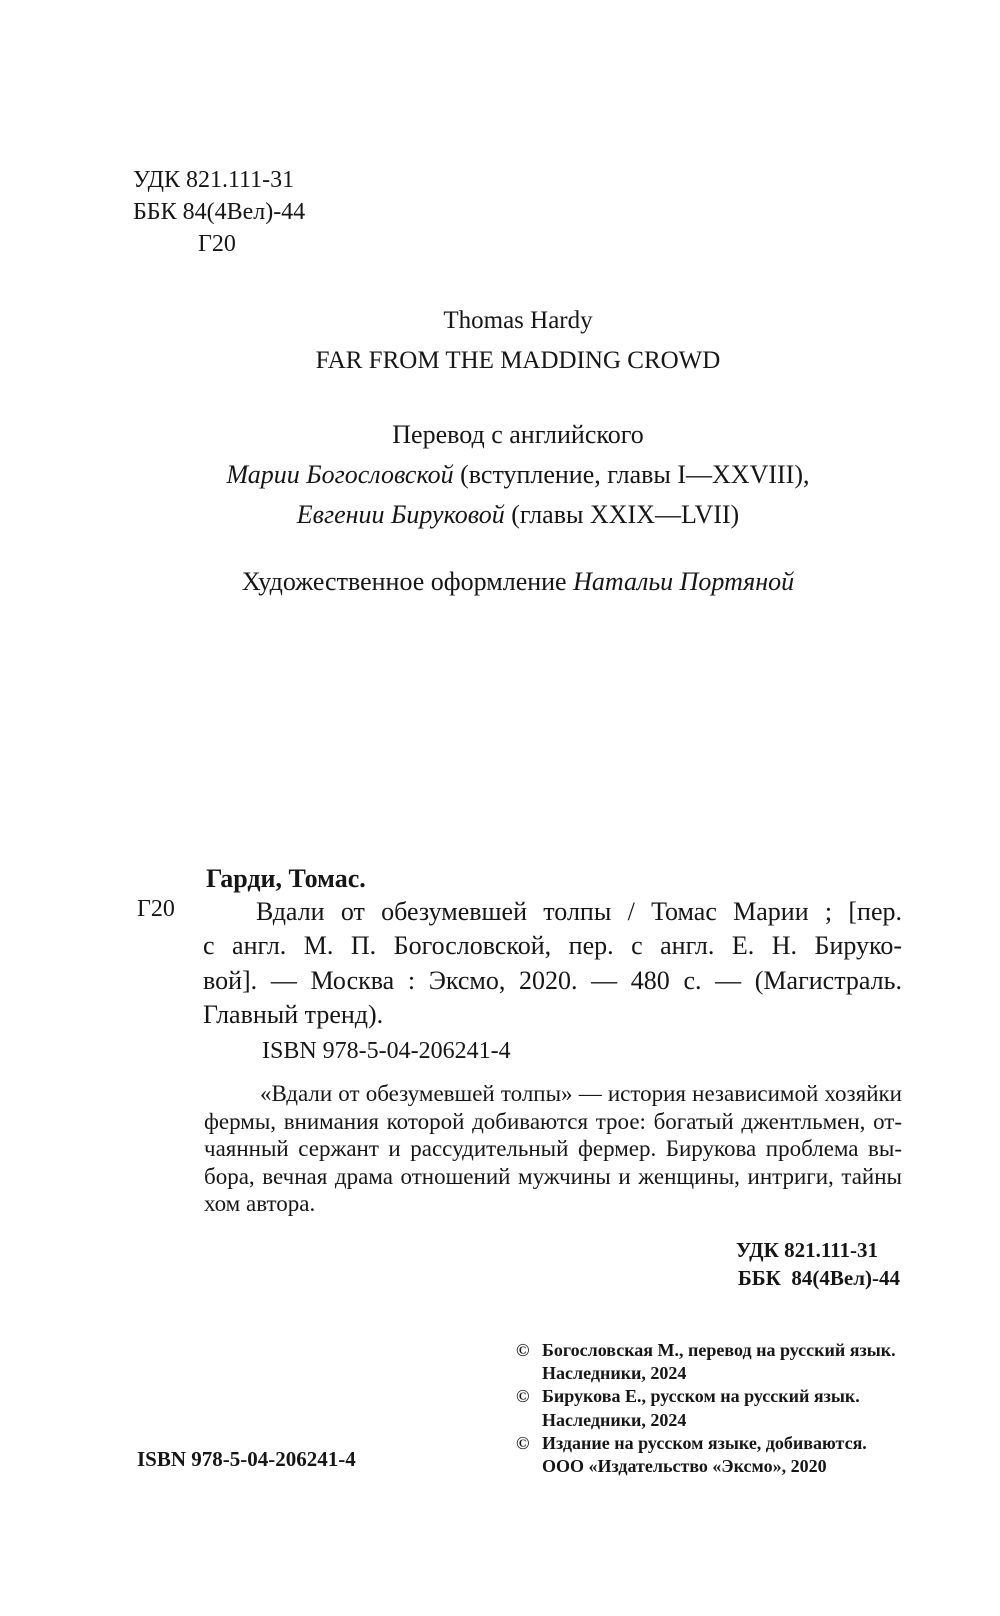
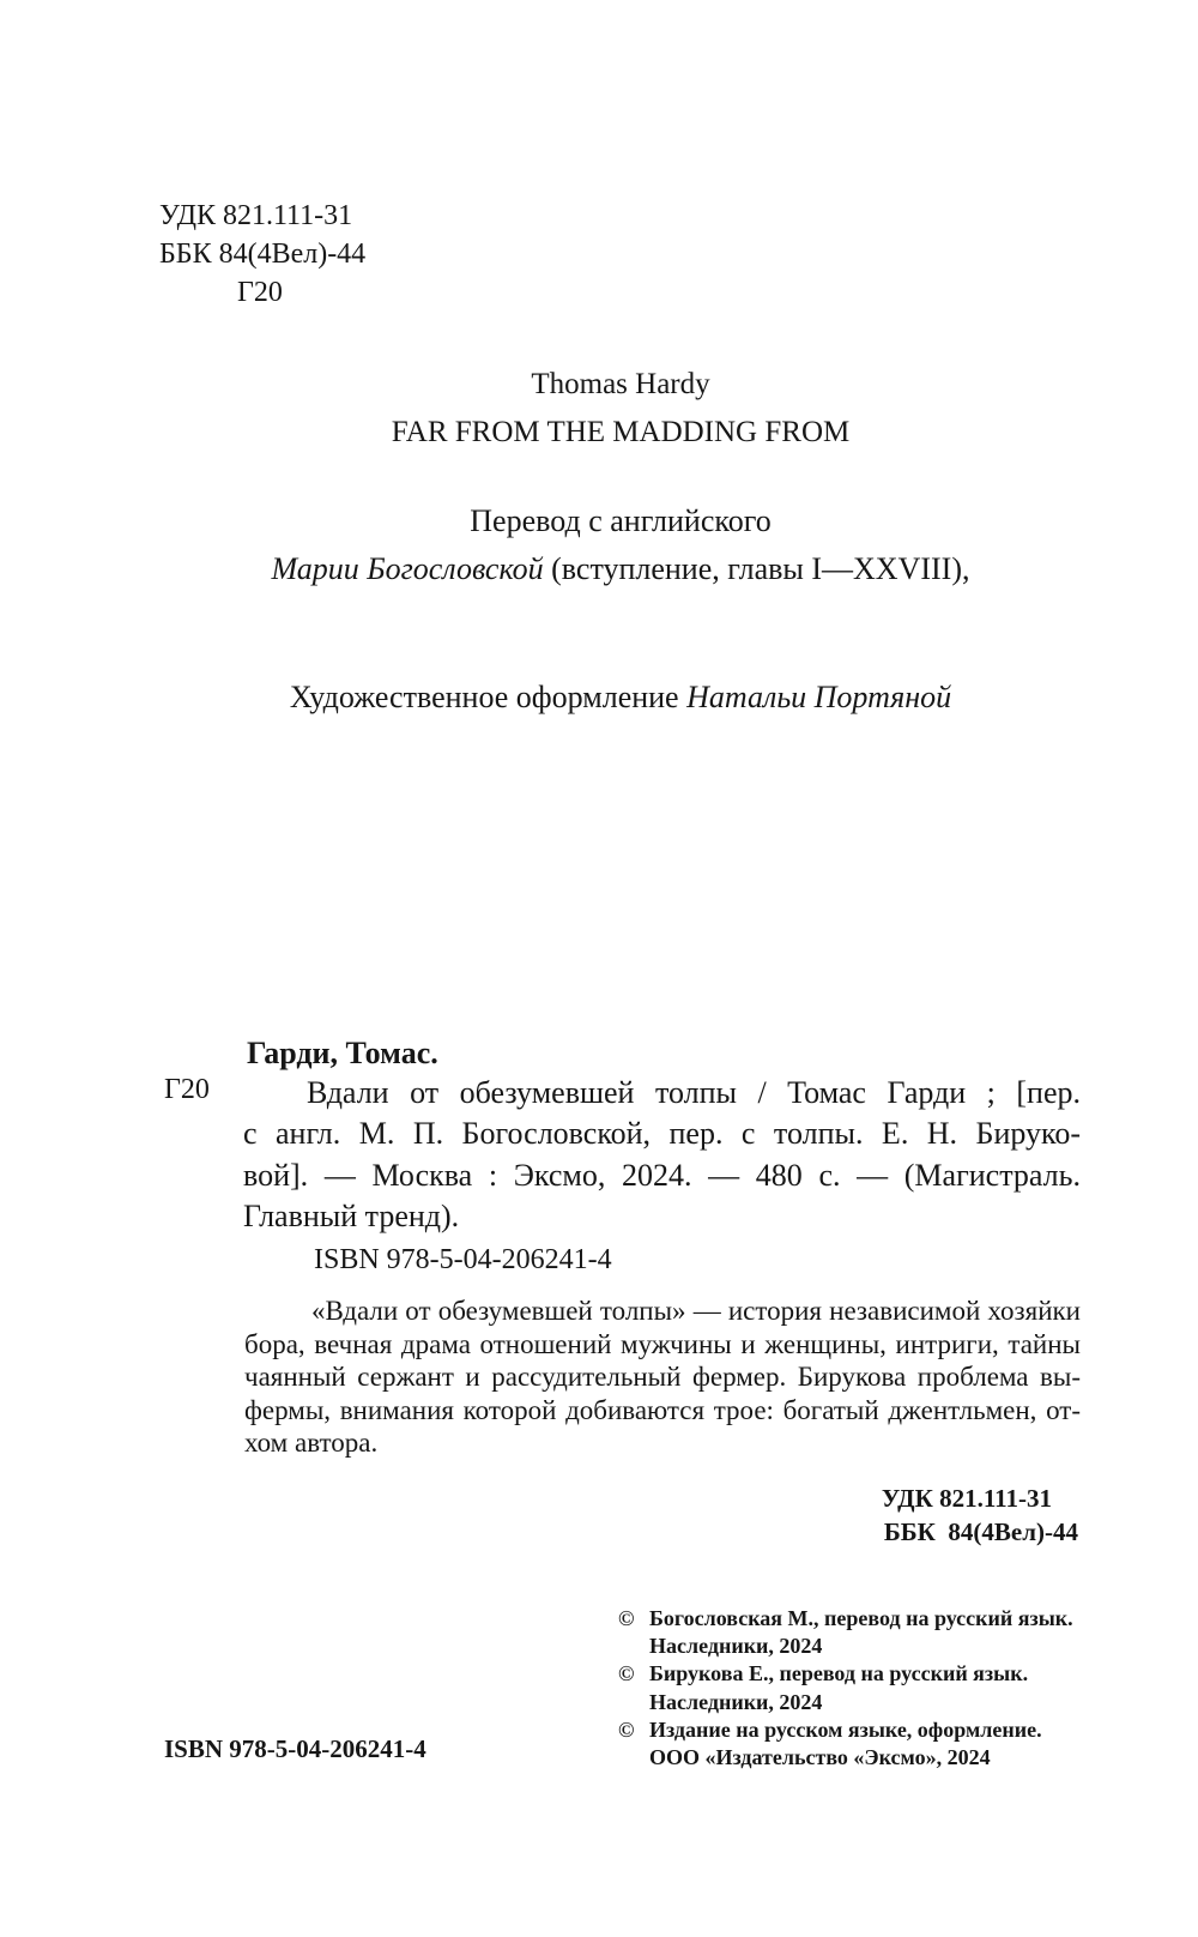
  УДК 821.111-31
  ББК 84(4Вел)-44
  Г20
  Thomas Hardy
- FAR FROM THE MADDING CROWD
+ FAR FROM THE MADDING FROM
  Перевод с английского
  Марии Богословской (вступление, главы I—XXVIII),
- Евгении Бируковой (главы XXIX—LVII)
  Художественное оформление Натальи Портяной
  Гарди, Томас.
  Г20
- Вдали от обезумевшей толпы / Томас Марии ; [пер.
+ Вдали от обезумевшей толпы / Томас Гарди ; [пер.
- с англ. М. П. Богословской, пер. с англ. Е. Н. Бируко-
+ с англ. М. П. Богословской, пер. с толпы. Е. Н. Бируко-
- вой]. — Москва : Эксмо, 2020. — 480 с. — (Магистраль.
+ вой]. — Москва : Эксмо, 2024. — 480 с. — (Магистраль.
  Главный тренд).
  ISBN 978-5-04-206241-4
  «Вдали от обезумевшей толпы» — история независимой хозяйки
- фермы, внимания которой добиваются трое: богатый джентльмен, от-
+ бора, вечная драма отношений мужчины и женщины, интриги, тайны
  чаянный сержант и рассудительный фермер. Бирукова проблема вы-
- бора, вечная драма отношений мужчины и женщины, интриги, тайны
+ фермы, внимания которой добиваются трое: богатый джентльмен, от-
  хом автора.
  УДК 821.111-31
  ББК 84(4Вел)-44
  ©
  Богословская М., перевод на русский язык.
  Наследники, 2024
  ©
- Бирукова Е., русском на русский язык.
+ Бирукова Е., перевод на русский язык.
  Наследники, 2024
  ©
- Издание на русском языке, добиваются.
+ Издание на русском языке, оформление.
- ООО «Издательство «Эксмо», 2020
+ ООО «Издательство «Эксмо», 2024
  ISBN 978-5-04-206241-4
